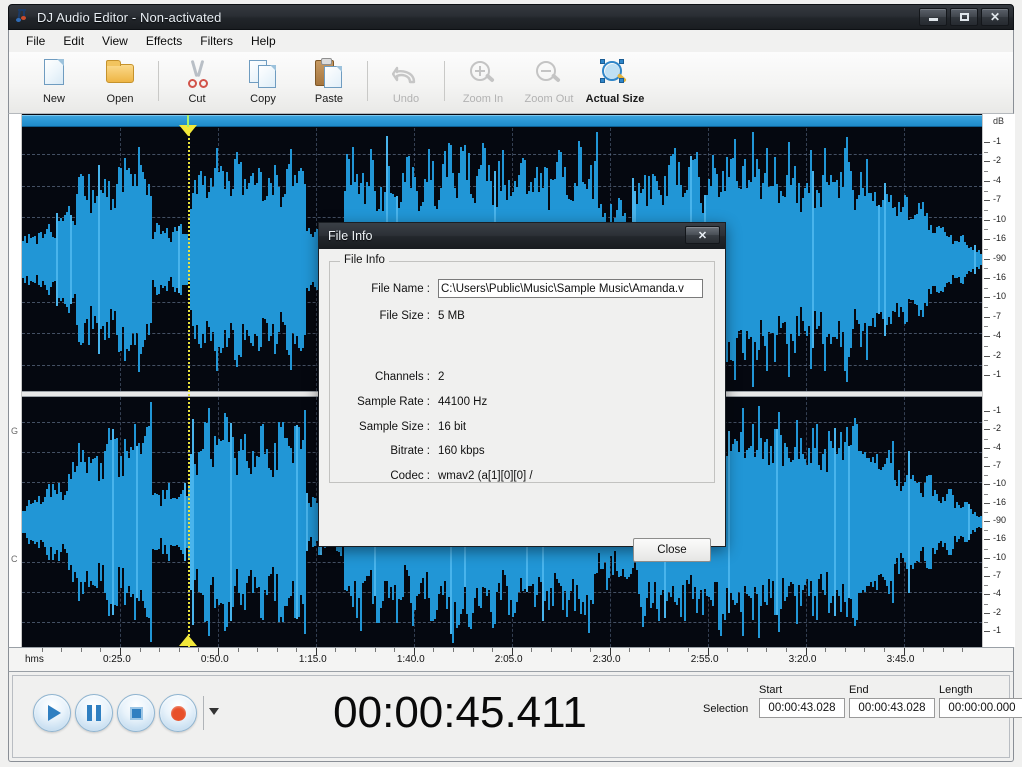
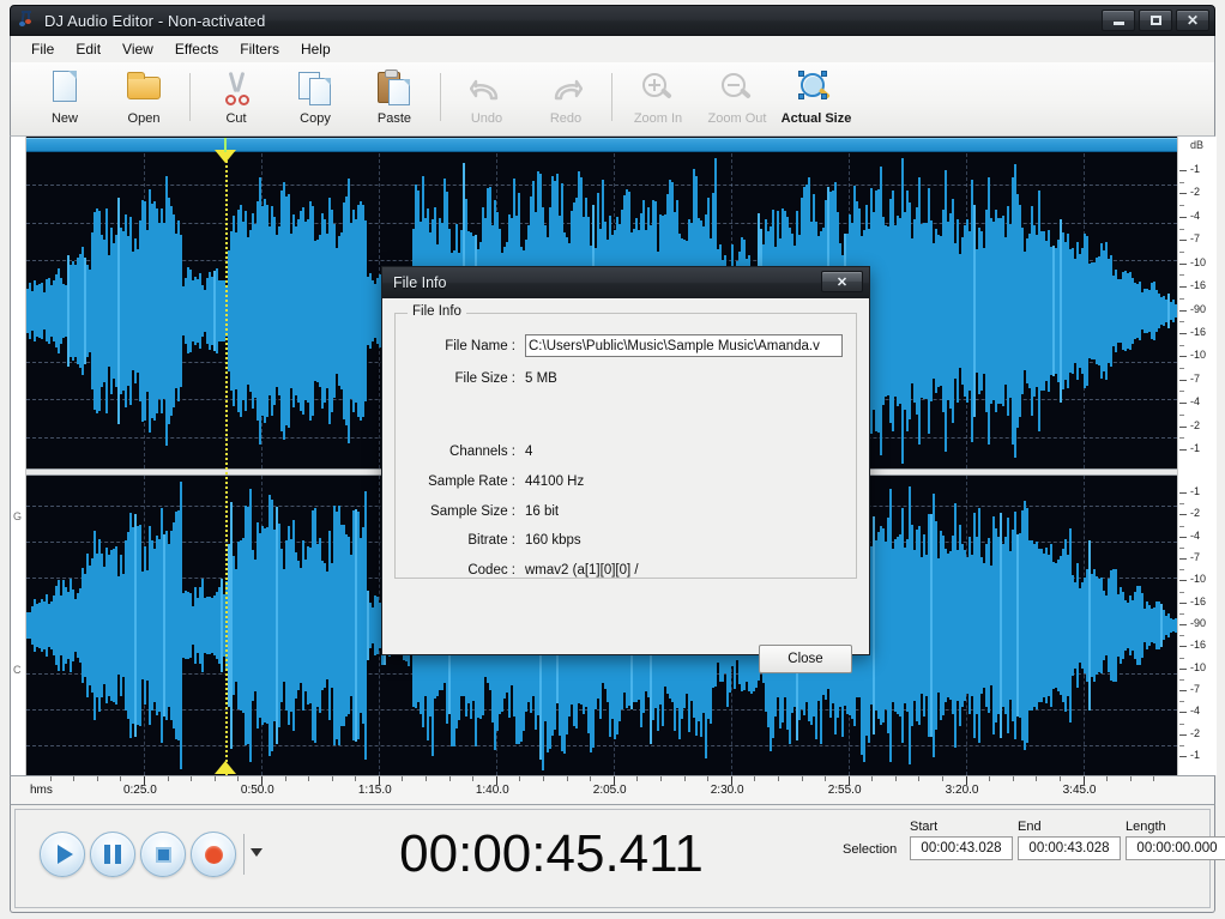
  DJ Audio Editor - Non-activated
  ✕
  File
  Edit
  View
  Effects
  Filters
  Help
  New
  Open
  Cut
  Copy
  Paste
  Undo
+ Redo
  Zoom In
  Zoom Out
  Actual Size
  G
  C
  dB
  -1
  -2
  -4
  -7
  -10
  -16
  -90
  -16
  -10
  -7
  -4
  -2
  -1
  -1
  -2
  -4
  -7
  -10
  -16
  -90
  -16
  -10
  -7
  -4
  -2
  -1
  hms
  0:25.0
  0:50.0
  1:15.0
  1:40.0
  2:05.0
  2:30.0
  2:55.0
  3:20.0
  3:45.0
  00:00:45.411
  Selection
  Start
  00:00:43.028
  End
  00:00:43.028
  Length
  00:00:00.000
  File Info
  ✕
  File Info
  File Name :
  C:\Users\Public\Music\Sample Music\Amanda.v
  File Size :
  5 MB
  Channels :
- 2
+ 4
  Sample Rate :
  44100 Hz
  Sample Size :
  16 bit
  Bitrate :
  160 kbps
  Codec :
  wmav2 (a[1][0][0] /
  Close
